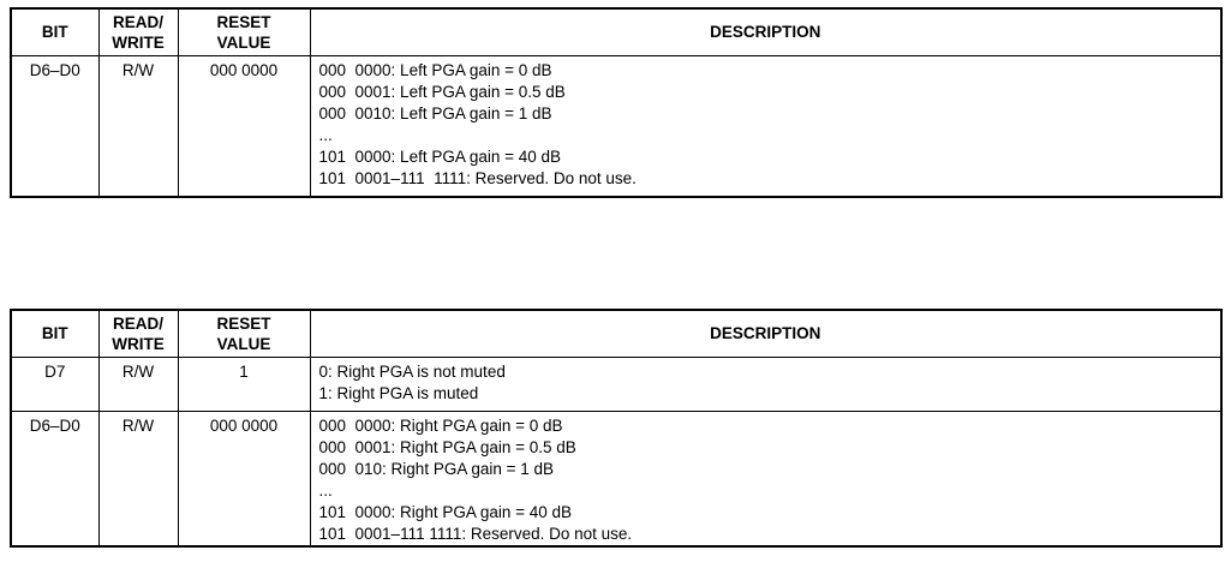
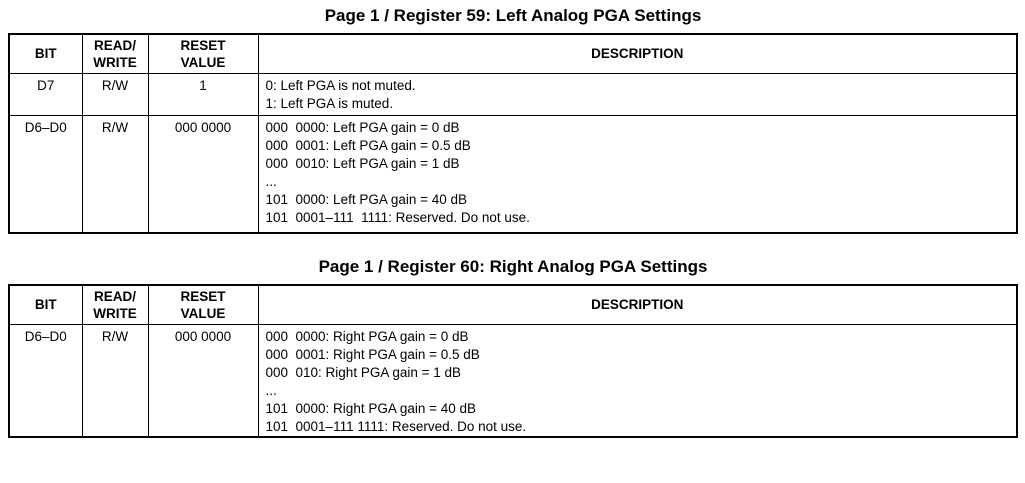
+ Page 1 / Register 59: Left Analog PGA Settings
  BIT	READ/ WRITE	RESET VALUE	DESCRIPTION
+ D7	R/W	1	0: Left PGA is not muted. 1: Left PGA is muted.
  D6–D0	R/W	000 0000	000 0000: Left PGA gain = 0 dB 000 0001: Left PGA gain = 0.5 dB 000 0010: Left PGA gain = 1 dB ... 101 0000: Left PGA gain = 40 dB 101 0001–111 1111: Reserved. Do not use.
+ Page 1 / Register 60: Right Analog PGA Settings
  BIT	READ/ WRITE	RESET VALUE	DESCRIPTION
- D7	R/W	1	0: Right PGA is not muted 1: Right PGA is muted
  D6–D0	R/W	000 0000	000 0000: Right PGA gain = 0 dB 000 0001: Right PGA gain = 0.5 dB 000 010: Right PGA gain = 1 dB ... 101 0000: Right PGA gain = 40 dB 101 0001–111 1111: Reserved. Do not use.
